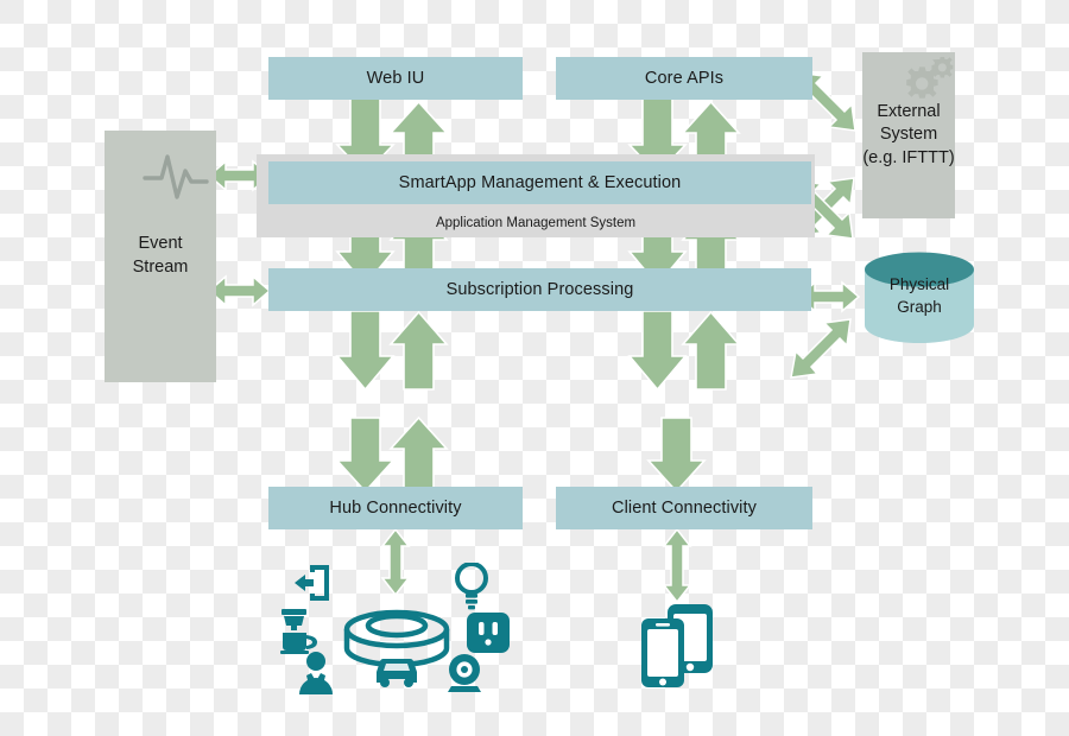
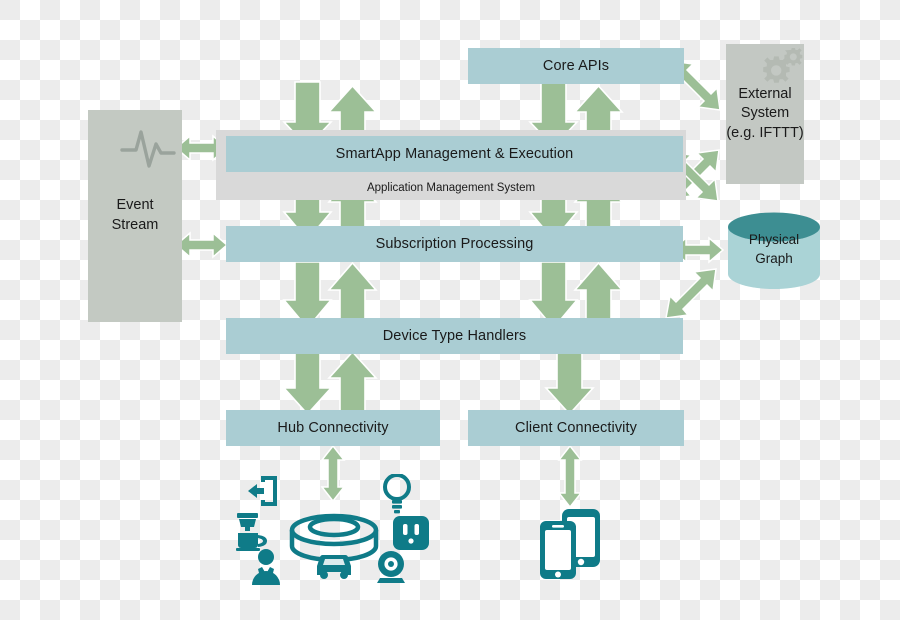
  Application Management System
- Web IU
  Core APIs
  SmartApp Management & Execution
  Subscription Processing
+ Device Type Handlers
  Hub Connectivity
  Client Connectivity
  Event
  Stream
  External
  System
  (e.g. IFTTT)
  Physical
  Graph
